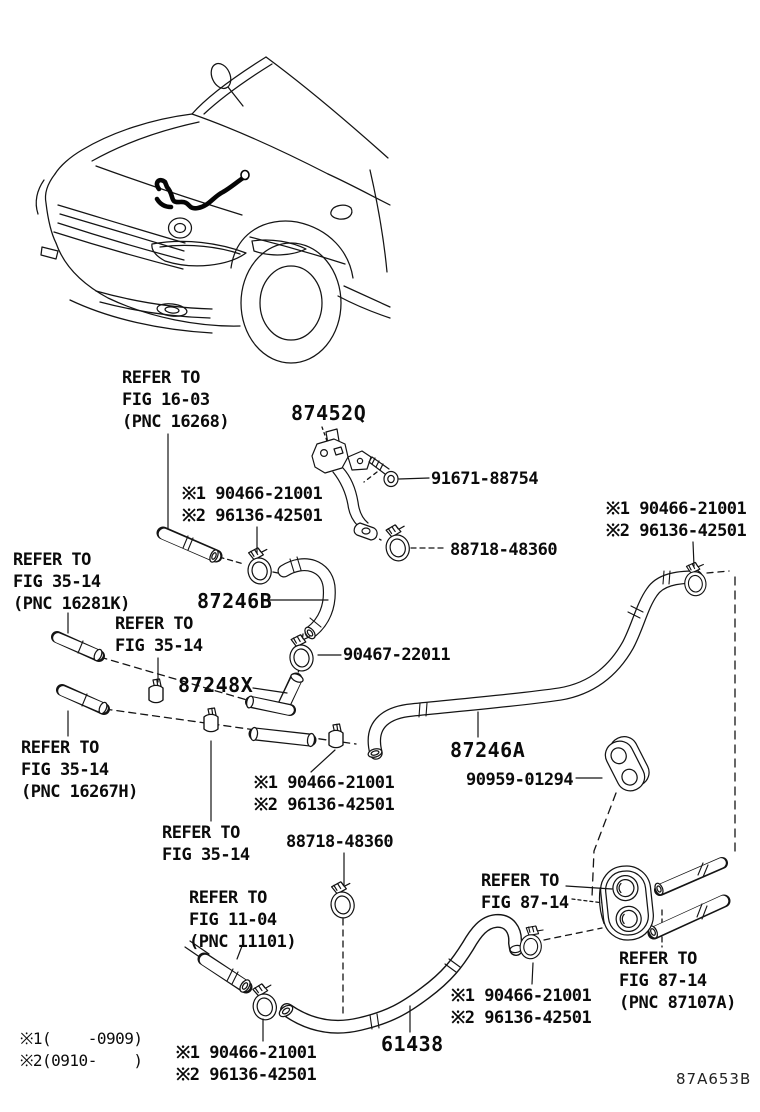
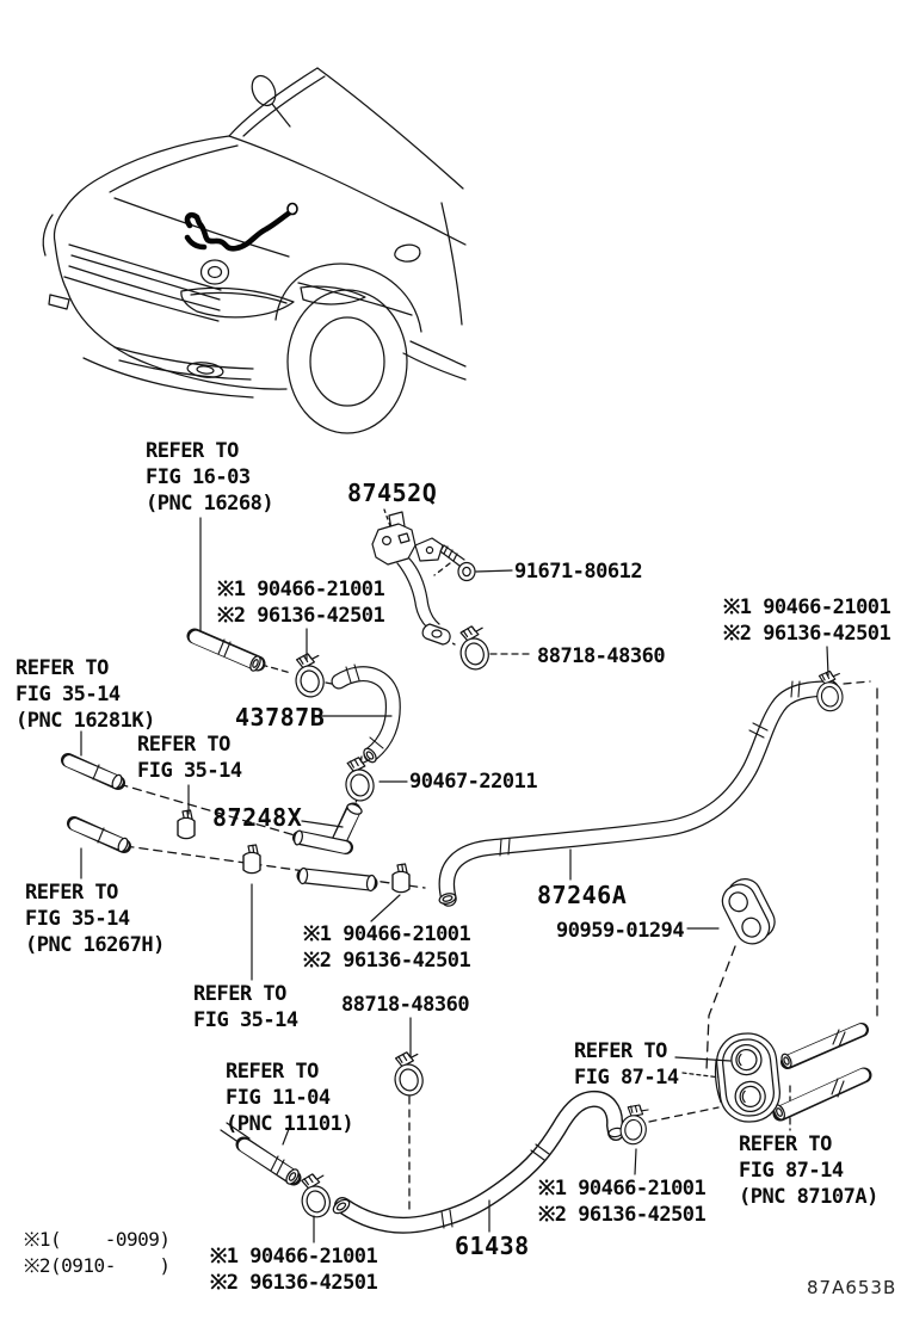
  REFER TO
  FIG 16-03
  (PNC 16268)
  87452Q
- 91671-88754
+ 91671-80612
  ※1 90466-21001
  ※2 96136-42501
  ※1 90466-21001
  ※2 96136-42501
  88718-48360
  REFER TO
  FIG 35-14
  (PNC 16281K)
- 87246B
+ 43787B
  REFER TO
  FIG 35-14
  90467-22011
  87248X
  REFER TO
  FIG 35-14
  (PNC 16267H)
  87246A
  90959-01294
  ※1 90466-21001
  ※2 96136-42501
  REFER TO
  FIG 35-14
  88718-48360
  REFER TO
  FIG 87-14
  REFER TO
  FIG 11-04
  (PNC 11101)
  REFER TO
  FIG 87-14
  (PNC 87107A)
  ※1 90466-21001
  ※2 96136-42501
  61438
  ※1 90466-21001
  ※2 96136-42501
  ※1( -0909)
  ※2(0910- )
  87A653B
